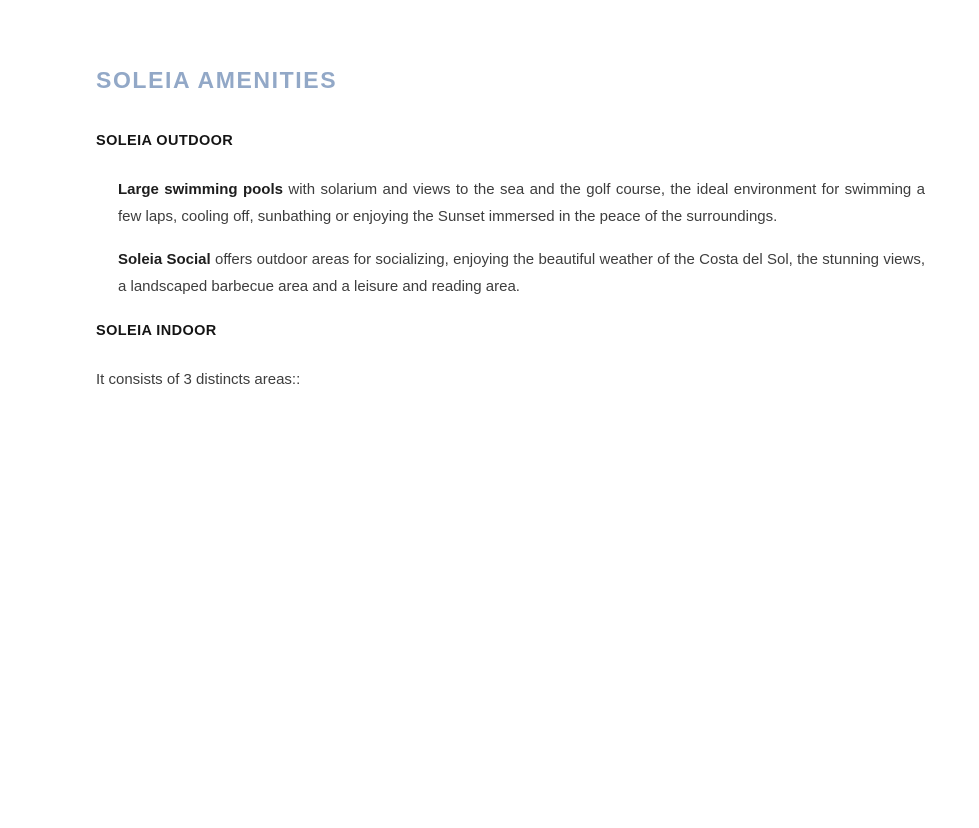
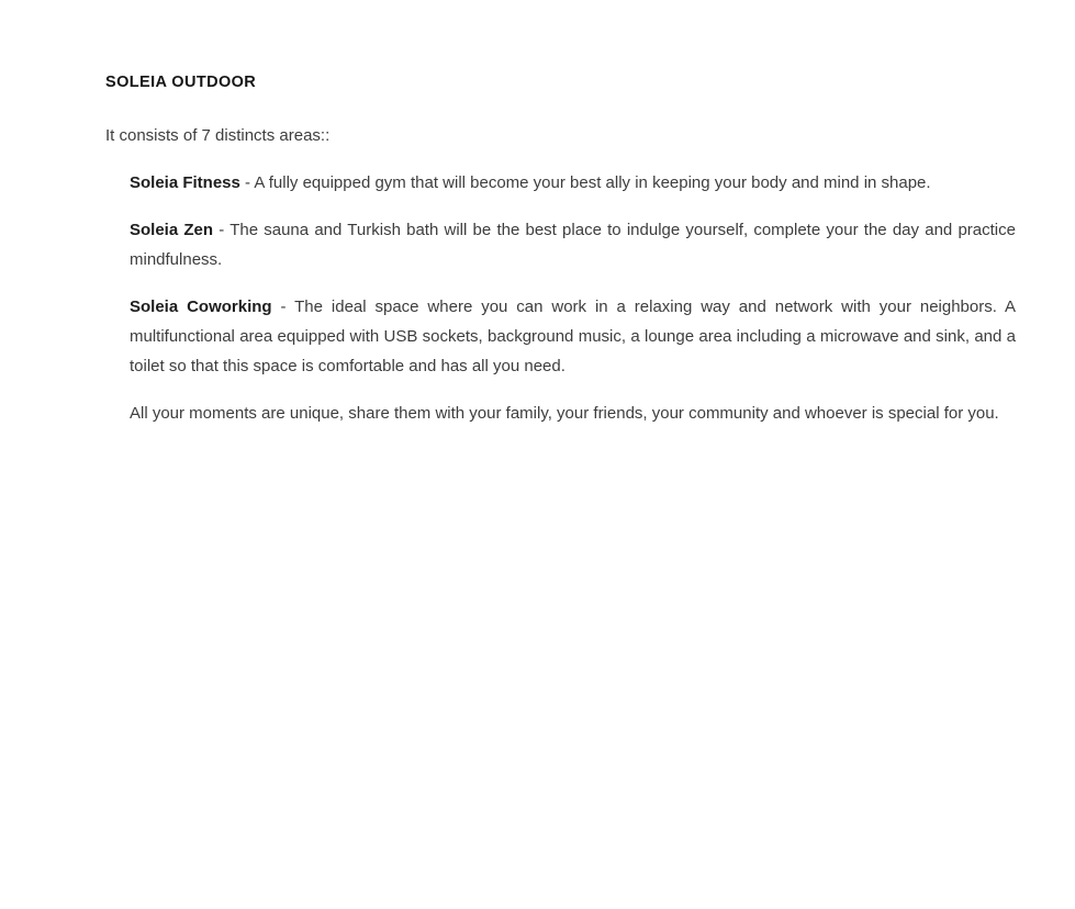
- SOLEIA AMENITIES
  SOLEIA OUTDOOR
- Large swimming pools with solarium and views to the sea and the golf course, the ideal environment for swimming a few laps, cooling off, sunbathing or enjoying the Sunset immersed in the peace of the surroundings.
- Soleia Social offers outdoor areas for socializing, enjoying the beautiful weather of the Costa del Sol, the stunning views, a landscaped barbecue area and a leisure and reading area.
- SOLEIA INDOOR
- It consists of 3 distincts areas::
+ It consists of 7 distincts areas::
+ Soleia Fitness - A fully equipped gym that will become your best ally in keeping your body and mind in shape.
+ Soleia Zen - The sauna and Turkish bath will be the best place to indulge yourself, complete your the day and practice mindfulness.
+ Soleia Coworking - The ideal space where you can work in a relaxing way and network with your neighbors. A multifunctional area equipped with USB sockets, background music, a lounge area including a microwave and sink, and a toilet so that this space is comfortable and has all you need.
+ All your moments are unique, share them with your family, your friends, your community and whoever is special for you.
